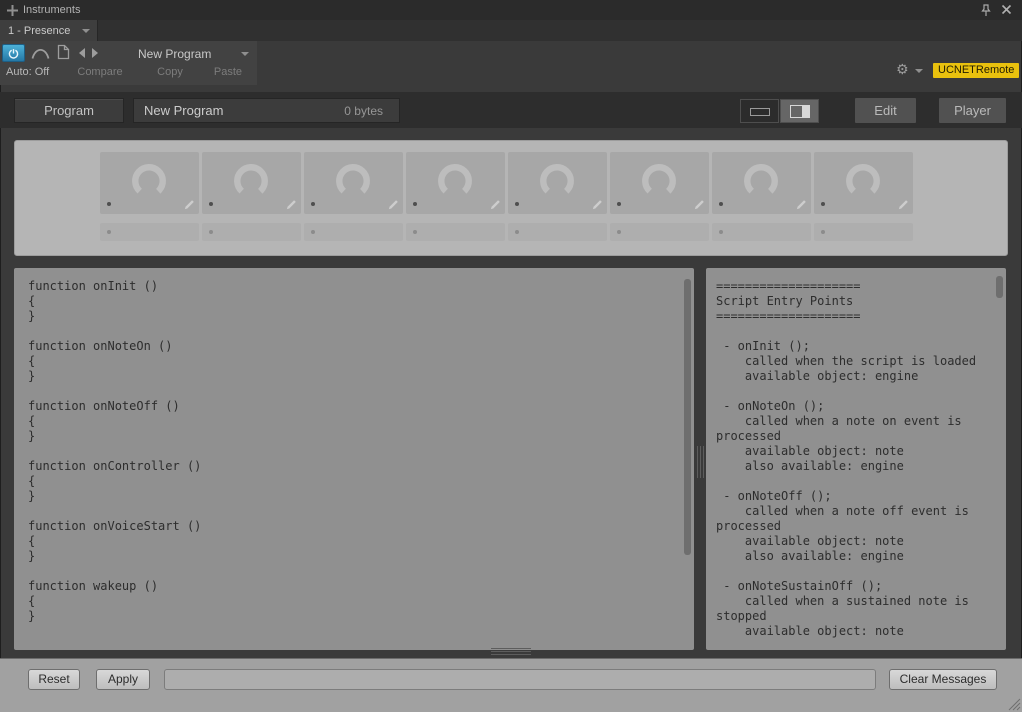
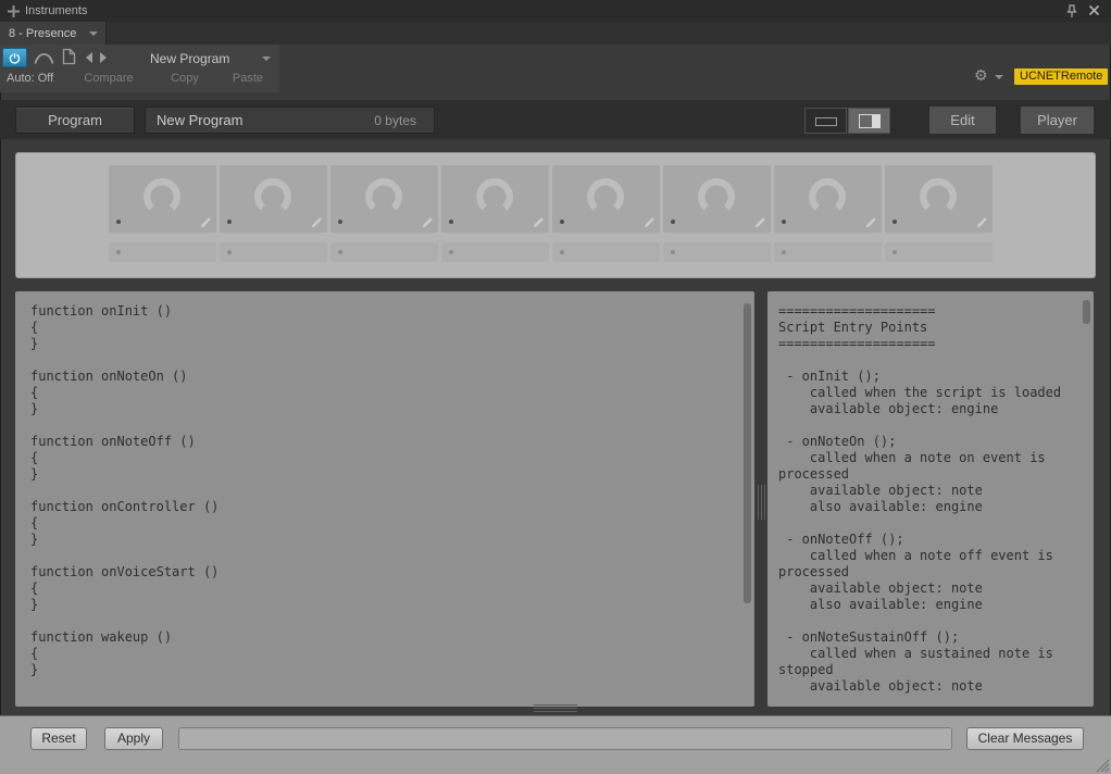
  Instruments
- 1 - Presence
+ 8 - Presence
  New Program
  Auto: Off
  Compare
  Copy
  Paste
  ⚙
  UCNETRemote
  Program
  New Program
  0 bytes
  Edit
  Player
  function onInit ()
  {
  }
  function onNoteOn ()
  {
  }
  function onNoteOff ()
  {
  }
  function onController ()
  {
  }
  function onVoiceStart ()
  {
  }
  function wakeup ()
  {
  }
  ====================
  Script Entry Points
  ====================
  - onInit ();
  called when the script is loaded
  available object: engine
  - onNoteOn ();
  called when a note on event is
  processed
  available object: note
  also available: engine
  - onNoteOff ();
  called when a note off event is
  processed
  available object: note
  also available: engine
  - onNoteSustainOff ();
  called when a sustained note is
  stopped
  available object: note
  Reset
  Apply
  Clear Messages
